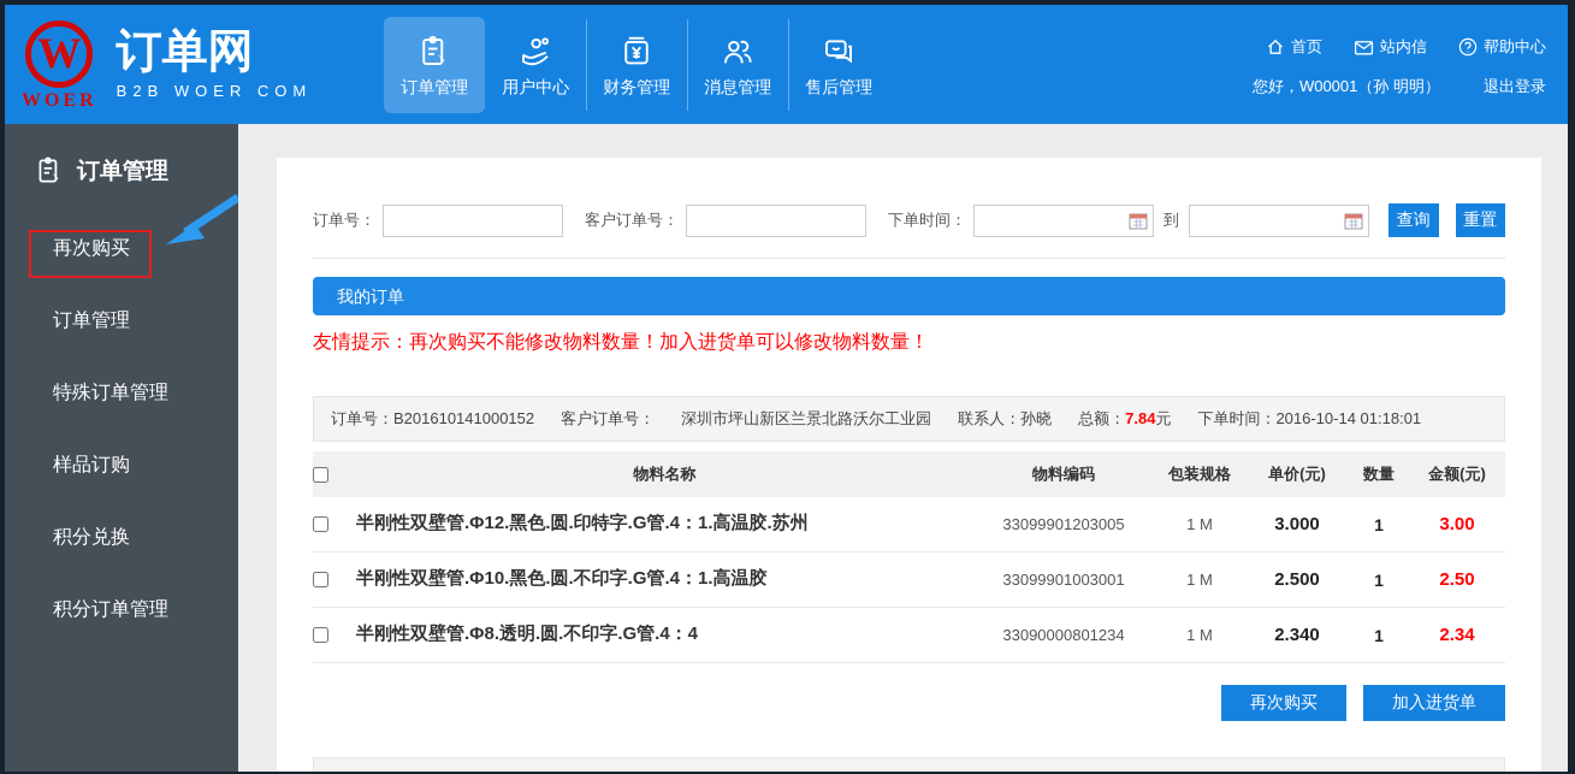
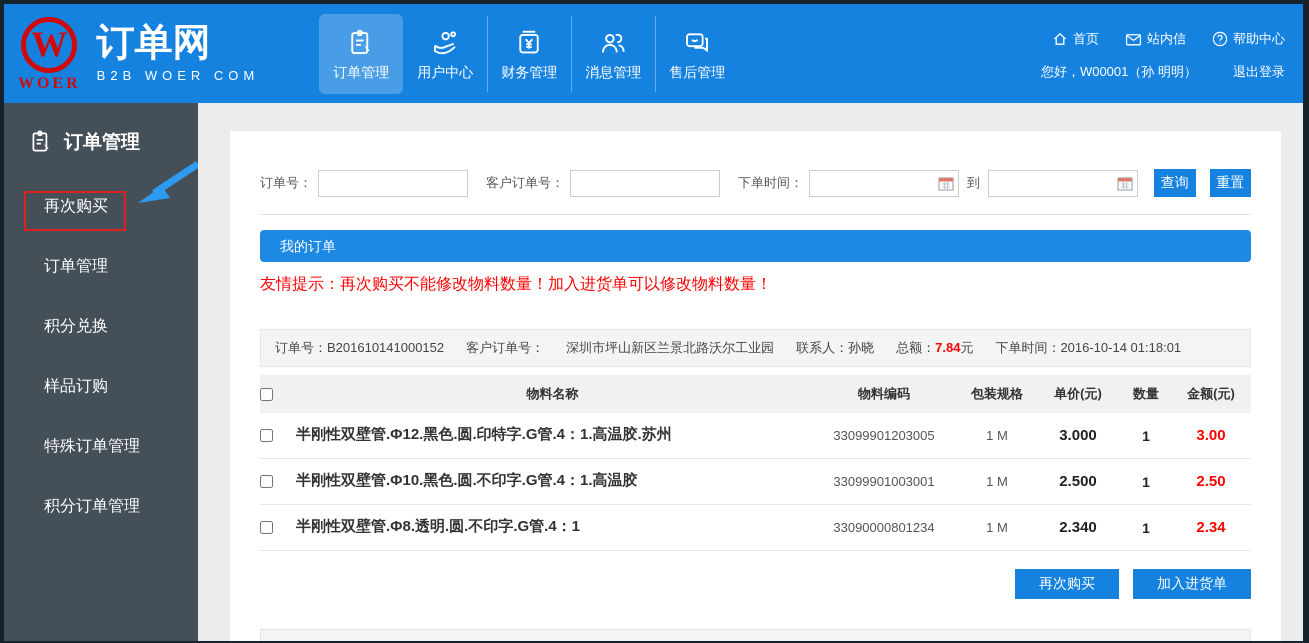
  W
  WOER
  订单网
  B2B WOER COM
  订单管理
  用户中心
  财务管理
  消息管理
  售后管理
  首页
  站内信
  帮助中心
  您好，W00001（孙 明明）
  退出登录
  订单管理
  再次购买
  订单管理
- 特殊订单管理
+ 积分兑换
  样品订购
- 积分兑换
+ 特殊订单管理
  积分订单管理
  订单号：
  客户订单号：
  下单时间：
  到
  查询
  重置
  我的订单
  友情提示：再次购买不能修改物料数量！加入进货单可以修改物料数量！
  订单号：B201610141000152
  客户订单号：
  深圳市坪山新区兰景北路沃尔工业园
  联系人：孙晓
  总额：7.84元
  下单时间：2016-10-14 01:18:01
  物料名称
  物料编码
  包装规格
  单价(元)
  数量
  金额(元)
  半刚性双壁管.Φ12.黑色.圆.印特字.G管.4：1.高温胶.苏州
  33099901203005
  1 M
  3.000
  1
  3.00
  半刚性双壁管.Φ10.黑色.圆.不印字.G管.4：1.高温胶
  33099901003001
  1 M
  2.500
  1
  2.50
- 半刚性双壁管.Φ8.透明.圆.不印字.G管.4：4
+ 半刚性双壁管.Φ8.透明.圆.不印字.G管.4：1
  33090000801234
  1 M
  2.340
  1
  2.34
  再次购买
  加入进货单
